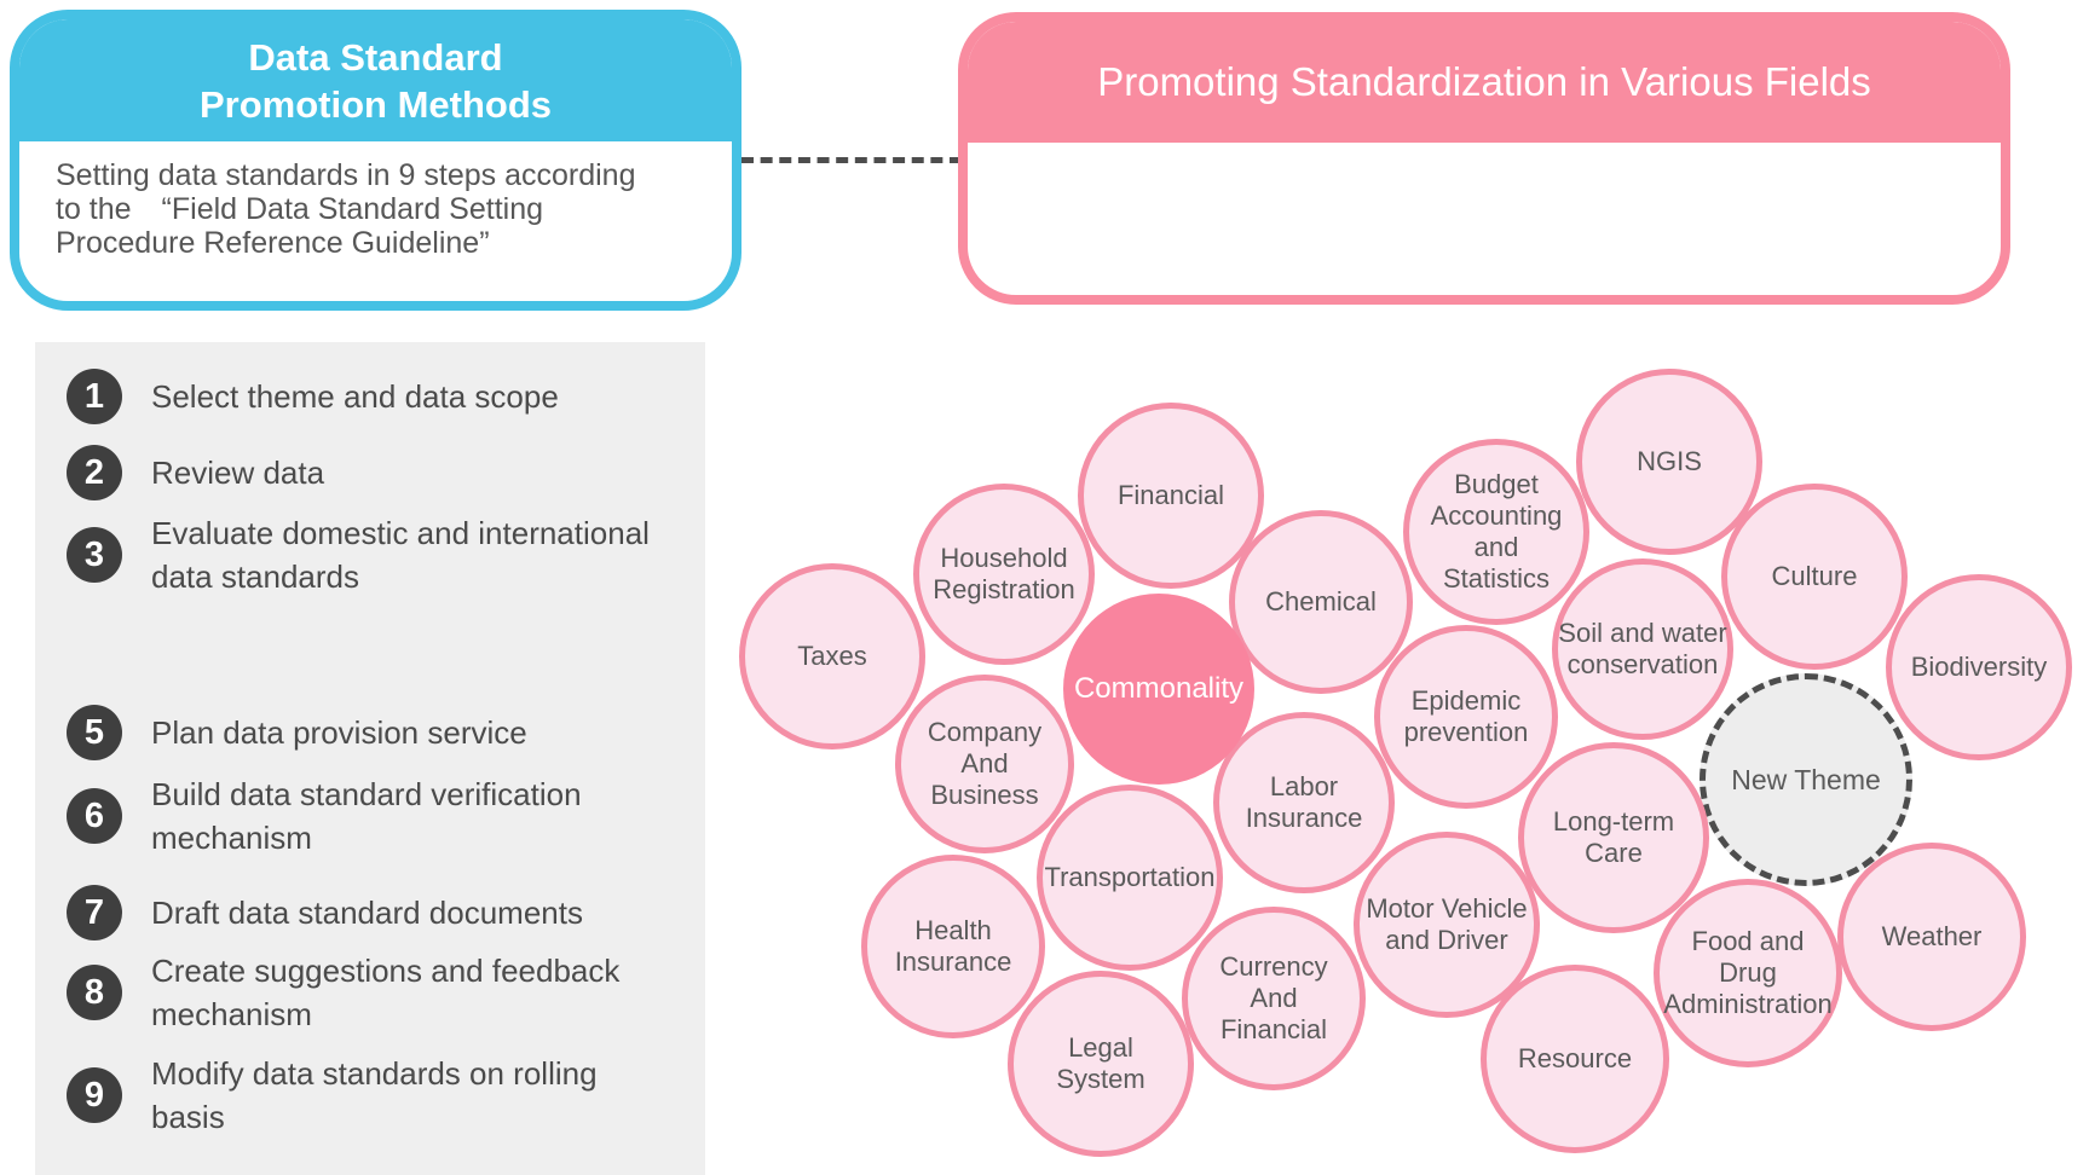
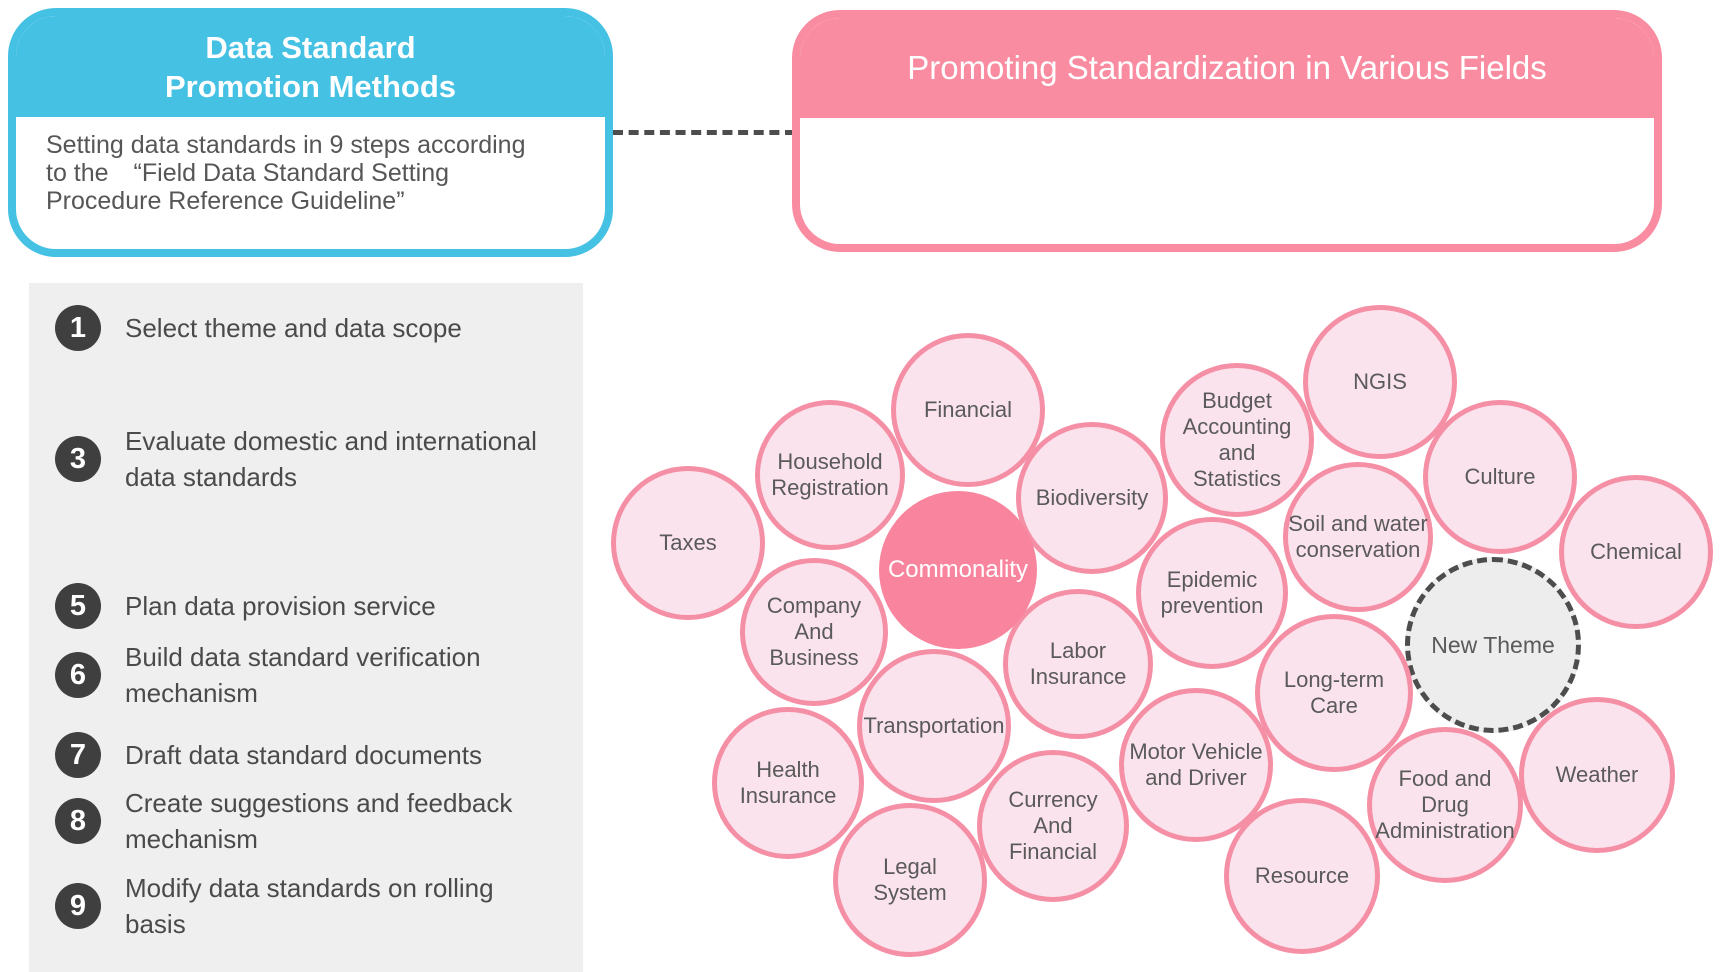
  Data Standard
  Promotion Methods
  Setting data standards in 9 steps according
  to the “Field Data Standard Setting
  Procedure Reference Guideline”
  Promoting Standardization in Various Fields
  1
  Select theme and data scope
- 2
- Review data
  3
  Evaluate domestic and international
  data standards
  5
  Plan data provision service
  6
  Build data standard verification
  mechanism
  7
  Draft data standard documents
  8
  Create suggestions and feedback
  mechanism
  9
  Modify data standards on rolling
  basis
  Taxes
  Household
  Registration
  Financial
- Chemical
+ Biodiversity
  Budget
  Accounting
  and
  Statistics
  NGIS
  Culture
- Biodiversity
+ Chemical
  Soil and water
  conservation
  Commonality
  Company
  And
  Business
  Epidemic
  prevention
  New Theme
  Labor
  Insurance
  Long-term
  Care
  Transportation
  Health
  Insurance
  Motor Vehicle
  and Driver
  Food and Drug
  Administration
  Weather
  Currency
  And
  Financial
  Legal
  System
  Resource
